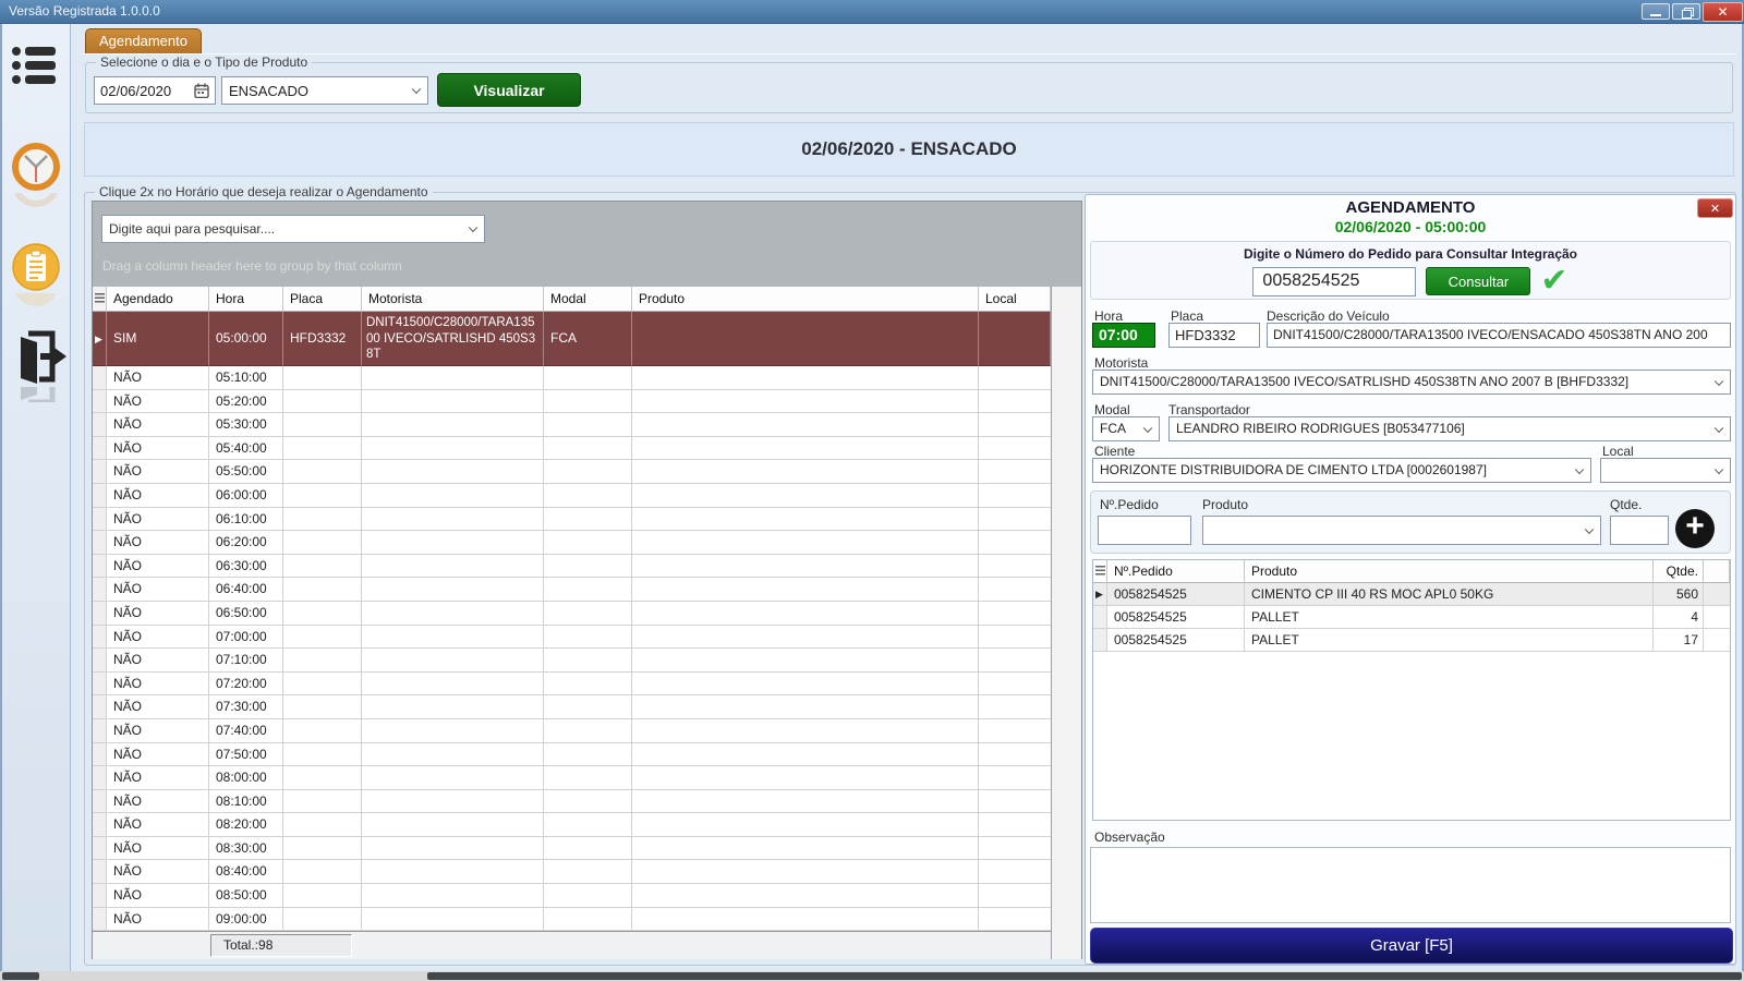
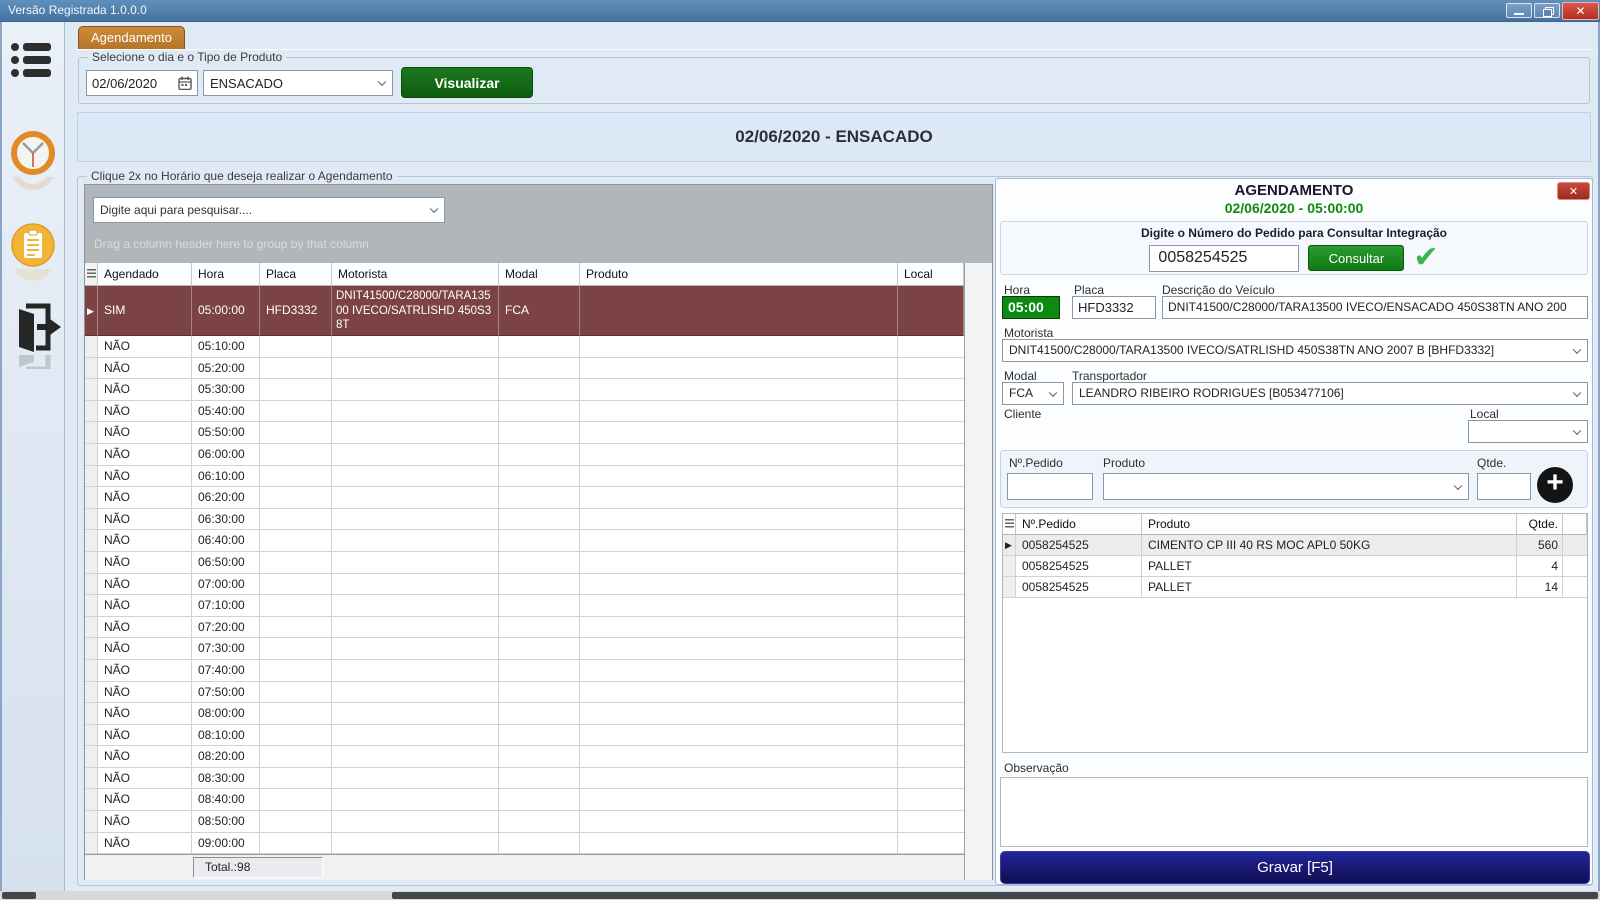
  Versão Registrada 1.0.0.0
  ✕
  Agendamento
  Selecione o dia e o Tipo de Produto
  02/06/2020
  ENSACADO
  Visualizar
  02/06/2020 - ENSACADO
  Clique 2x no Horário que deseja realizar o Agendamento
  Digite aqui para pesquisar....
  Drag a column header here to group by that column
  Agendado
  Hora
  Placa
  Motorista
  Modal
  Produto
  Local
  ▶
  SIM
  05:00:00
  HFD3332
  DNIT41500/C28000/TARA13500 IVECO/SATRLISHD 450S38T
  FCA
  NÃO
  05:10:00
  NÃO
  05:20:00
  NÃO
  05:30:00
  NÃO
  05:40:00
  NÃO
  05:50:00
  NÃO
  06:00:00
  NÃO
  06:10:00
  NÃO
  06:20:00
  NÃO
  06:30:00
  NÃO
  06:40:00
  NÃO
  06:50:00
  NÃO
  07:00:00
  NÃO
  07:10:00
  NÃO
  07:20:00
  NÃO
  07:30:00
  NÃO
  07:40:00
  NÃO
  07:50:00
  NÃO
  08:00:00
  NÃO
  08:10:00
  NÃO
  08:20:00
  NÃO
  08:30:00
  NÃO
  08:40:00
  NÃO
  08:50:00
  NÃO
  09:00:00
  Total.:98
  AGENDAMENTO
  02/06/2020 - 05:00:00
  ✕
  Digite o Número do Pedido para Consultar Integração
  0058254525
  Consultar
  ✔
  Hora
  Placa
  Descrição do Veículo
- 07:00
+ 05:00
  HFD3332
  DNIT41500/C28000/TARA13500 IVECO/ENSACADO 450S38TN ANO 200
  Motorista
  DNIT41500/C28000/TARA13500 IVECO/SATRLISHD 450S38TN ANO 2007 B [BHFD3332]
  Modal
  Transportador
  FCA
  LEANDRO RIBEIRO RODRIGUES [B053477106]
  Cliente
  Local
- HORIZONTE DISTRIBUIDORA DE CIMENTO LTDA [0002601987]
  Nº.Pedido
  Produto
  Qtde.
  +
  Nº.Pedido
  Produto
  Qtde.
  ▶
  0058254525
  CIMENTO CP III 40 RS MOC APL0 50KG
  560
  0058254525
  PALLET
  4
  0058254525
  PALLET
- 17
+ 14
  Observação
  Gravar [F5]
